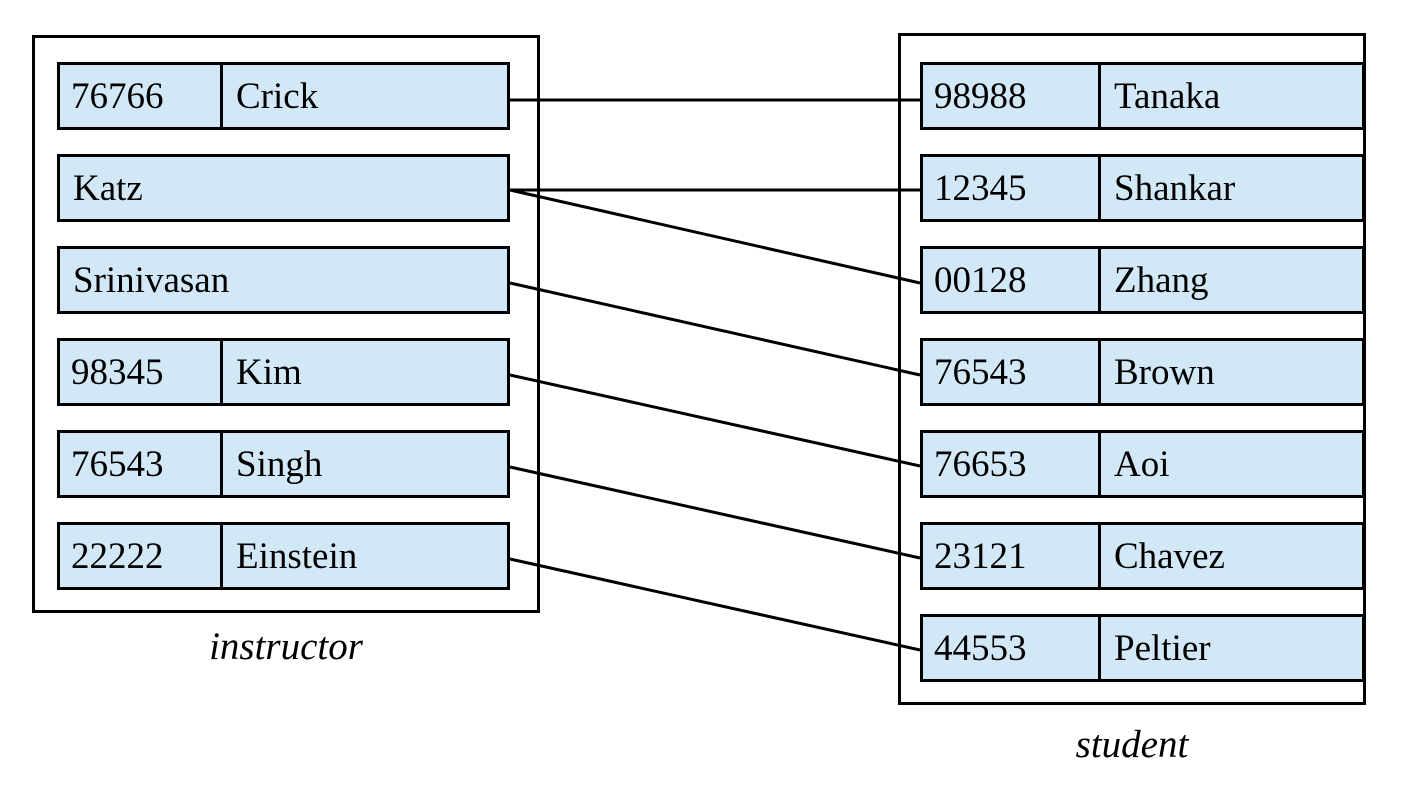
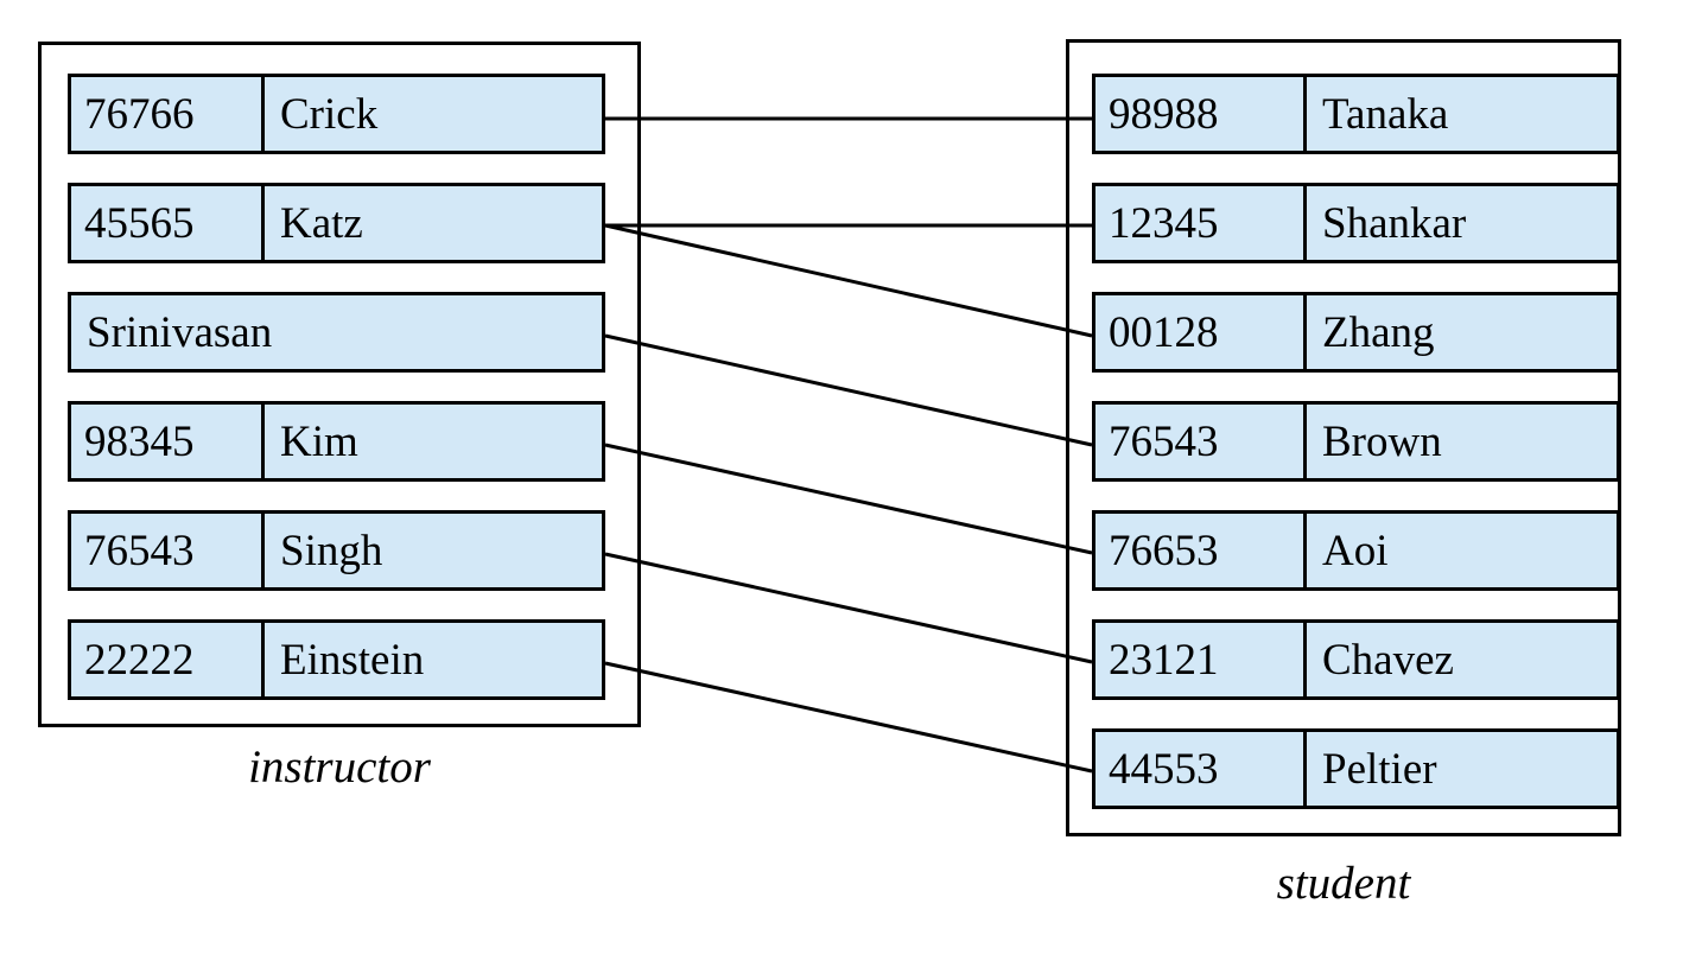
  76766
  Crick
+ 45565
  Katz
  Srinivasan
  98345
  Kim
  76543
  Singh
  22222
  Einstein
  98988
  Tanaka
  12345
  Shankar
  00128
  Zhang
  76543
  Brown
  76653
  Aoi
  23121
  Chavez
  44553
  Peltier
  instructor
  student
